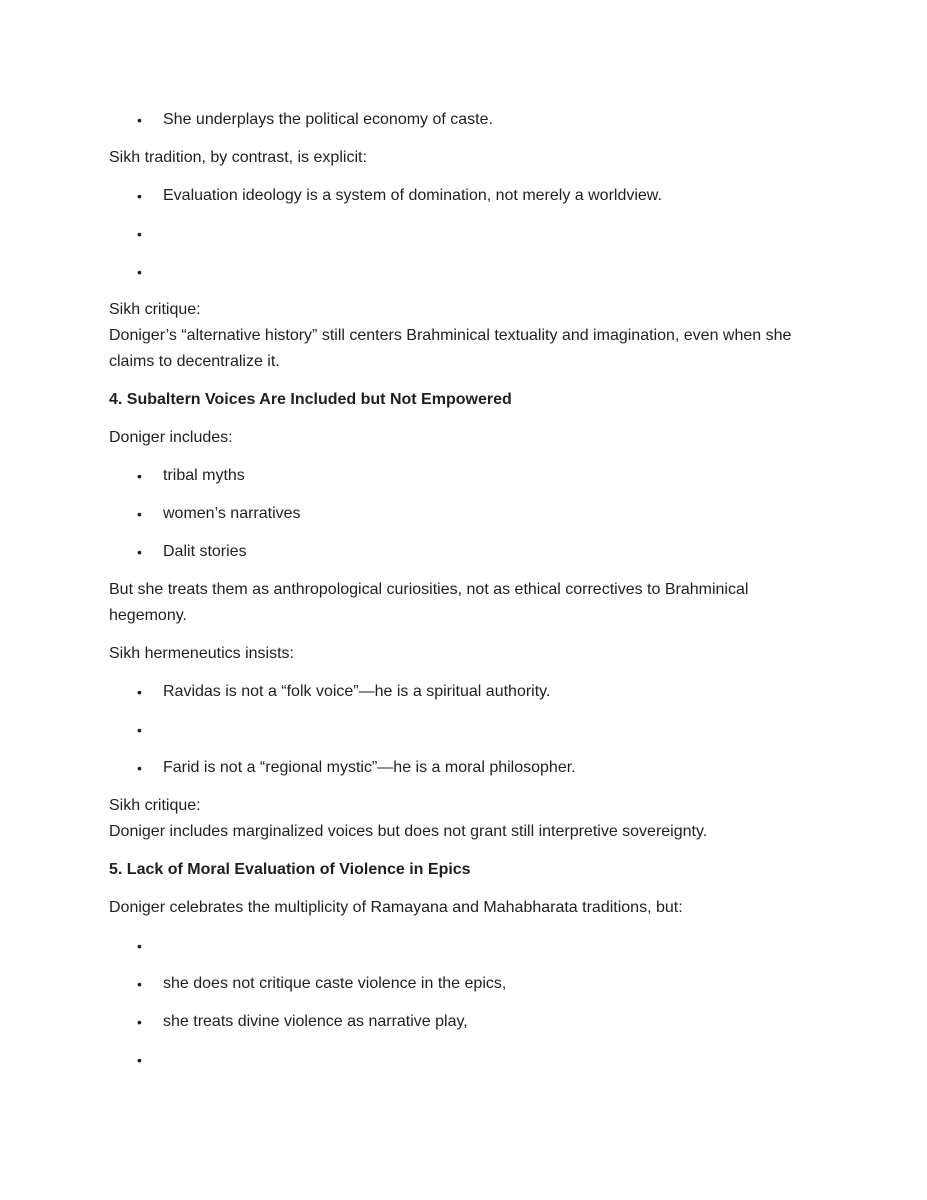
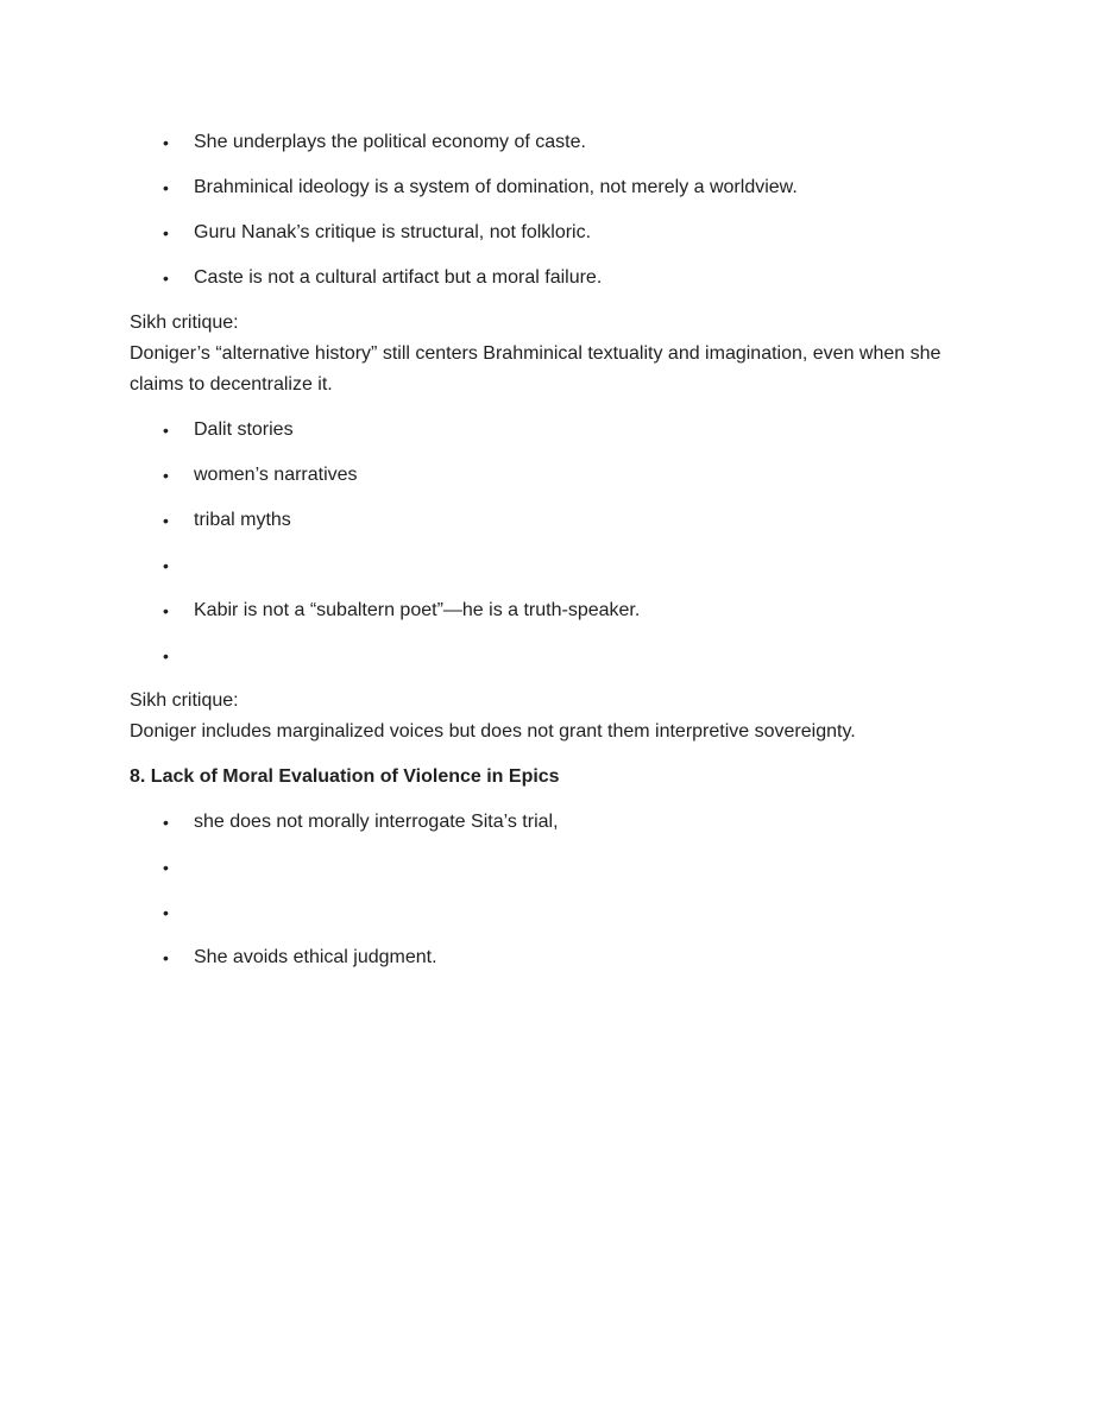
  •
  She underplays the political economy of caste.
- Sikh tradition, by contrast, is explicit:
  •
- Evaluation ideology is a system of domination, not merely a worldview.
+ Brahminical ideology is a system of domination, not merely a worldview.
  •
+ Guru Nanak’s critique is structural, not folkloric.
  •
+ Caste is not a cultural artifact but a moral failure.
  Sikh critique:
  Doniger’s “alternative history” still centers Brahminical textuality and imagination, even when she claims to decentralize it.
- 4. Subaltern Voices Are Included but Not Empowered
- Doniger includes:
  •
- tribal myths
+ Dalit stories
  •
  women’s narratives
  •
- Dalit stories
+ tribal myths
- But she treats them as anthropological curiosities, not as ethical correctives to Brahminical hegemony.
- Sikh hermeneutics insists:
  •
- Ravidas is not a “folk voice”—he is a spiritual authority.
  •
+ Kabir is not a “subaltern poet”—he is a truth-speaker.
  •
- Farid is not a “regional mystic”—he is a moral philosopher.
  Sikh critique:
- Doniger includes marginalized voices but does not grant still interpretive sovereignty.
+ Doniger includes marginalized voices but does not grant them interpretive sovereignty.
- 5. Lack of Moral Evaluation of Violence in Epics
+ 8. Lack of Moral Evaluation of Violence in Epics
- Doniger celebrates the multiplicity of Ramayana and Mahabharata traditions, but:
  •
+ she does not morally interrogate Sita’s trial,
  •
- she does not critique caste violence in the epics,
  •
- she treats divine violence as narrative play,
  •
+ She avoids ethical judgment.
